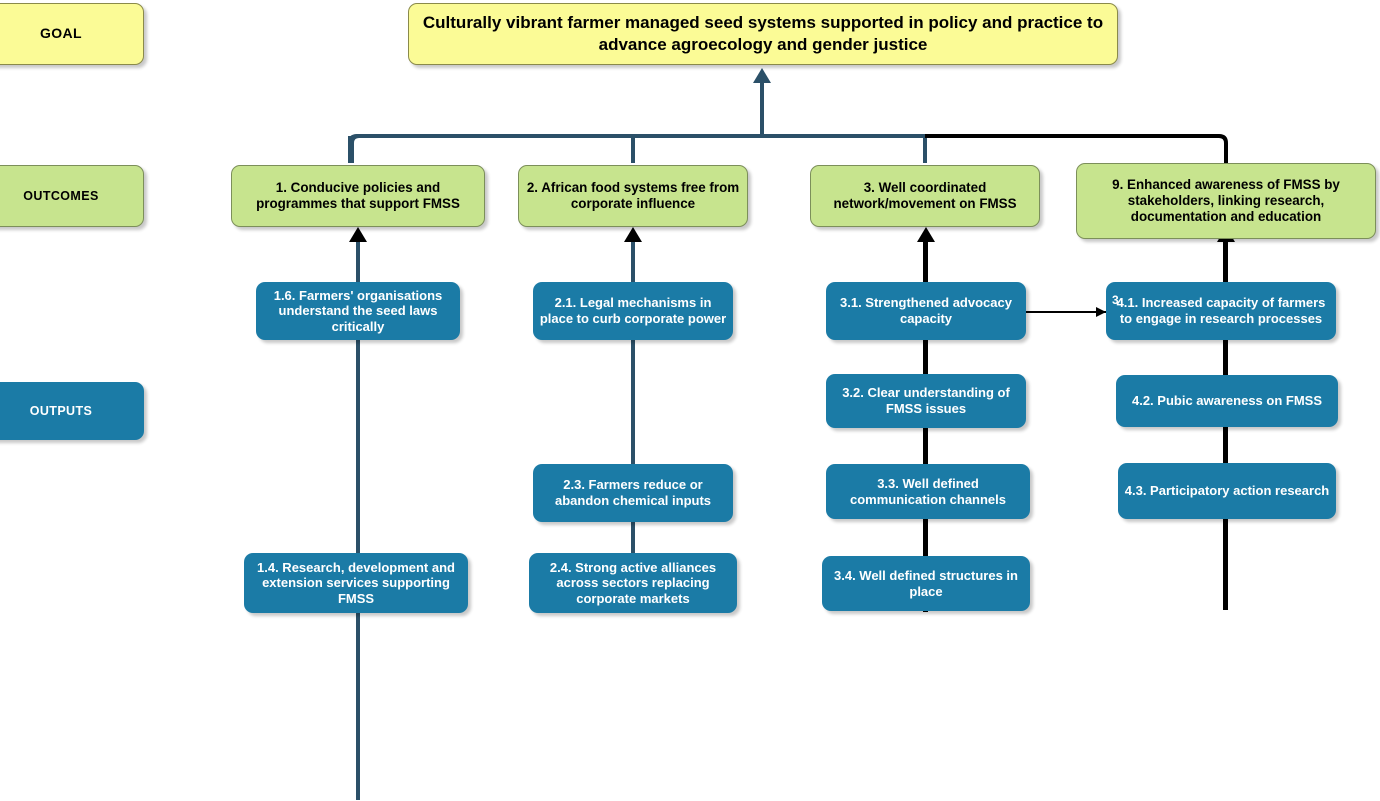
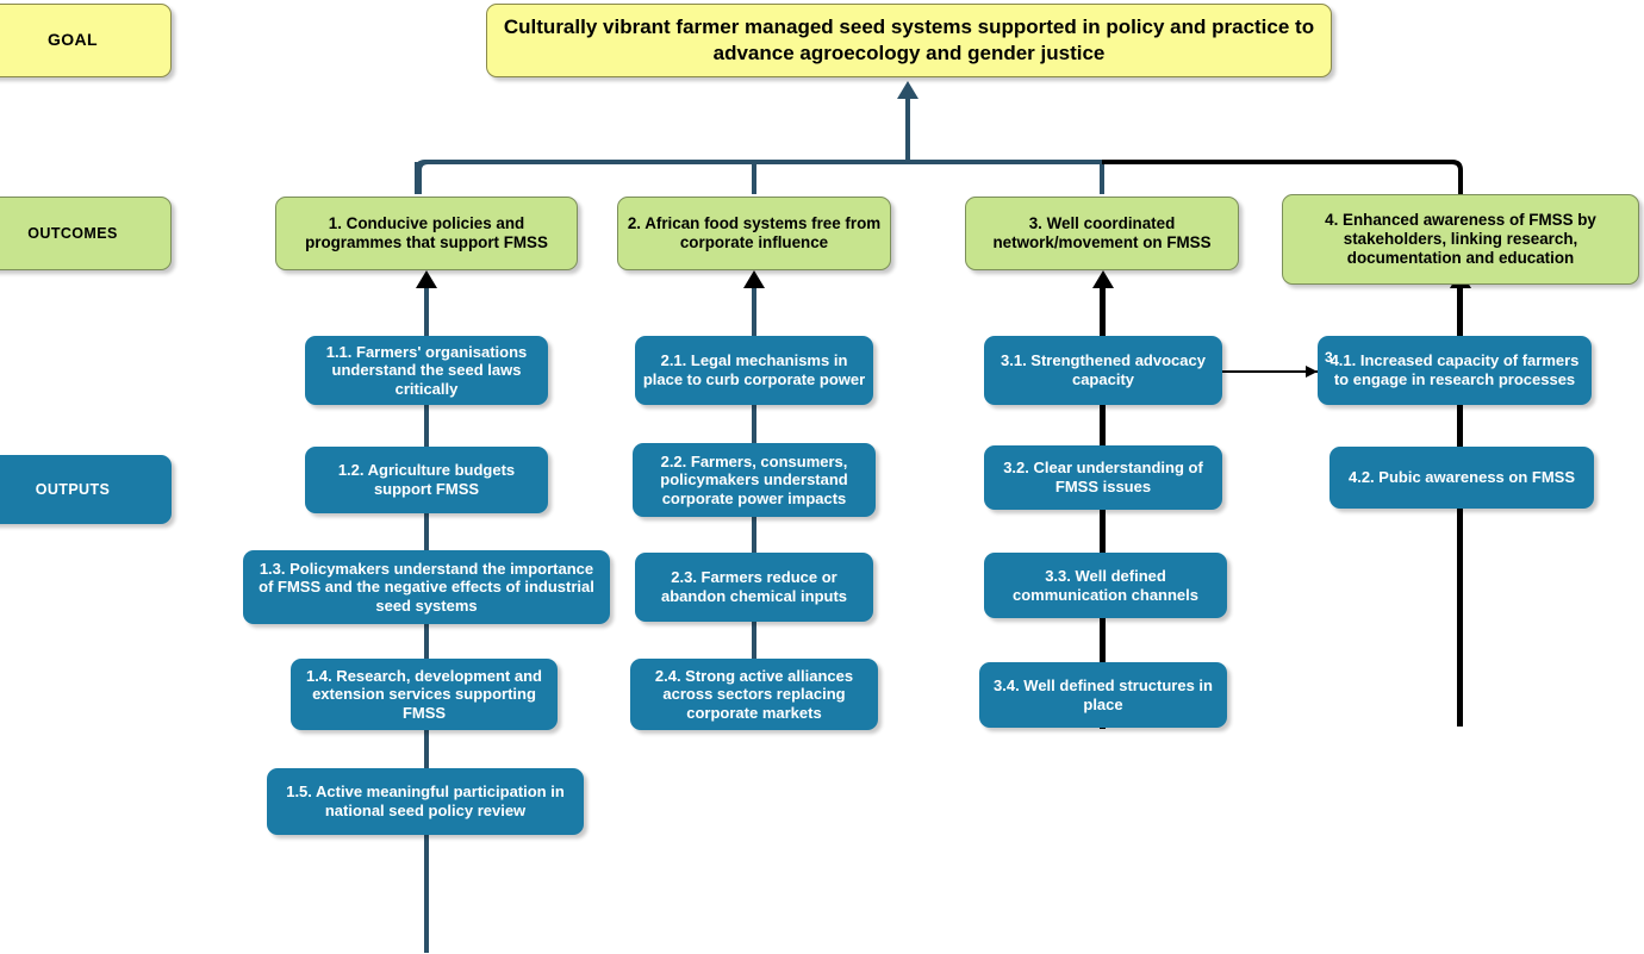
  GOAL
  OUTCOMES
  OUTPUTS
  Culturally vibrant farmer managed seed systems supported in policy and practice to advance agroecology and gender justice
  1. Conducive policies and programmes that support FMSS
  2. African food systems free from corporate influence
  3. Well coordinated network/movement on FMSS
- 9. Enhanced awareness of FMSS by stakeholders, linking research, documentation and education
+ 4. Enhanced awareness of FMSS by stakeholders, linking research, documentation and education
- 1.6. Farmers' organisations understand the seed laws critically
+ 1.1. Farmers' organisations understand the seed laws critically
+ 1.2. Agriculture budgets support FMSS
+ 1.3. Policymakers understand the importance of FMSS and the negative effects of industrial seed systems
  1.4. Research, development and extension services supporting FMSS
+ 1.5. Active meaningful participation in national seed policy review
  2.1. Legal mechanisms in place to curb corporate power
+ 2.2. Farmers, consumers, policymakers understand corporate power impacts
  2.3. Farmers reduce or abandon chemical inputs
  2.4. Strong active alliances across sectors replacing corporate markets
  3.1. Strengthened advocacy capacity
  3.2. Clear understanding of FMSS issues
  3.3. Well defined communication channels
  3.4. Well defined structures in place
  4.1. Increased capacity of farmers to engage in research processes
  3
  4.2. Pubic awareness on FMSS
- 4.3. Participatory action research
